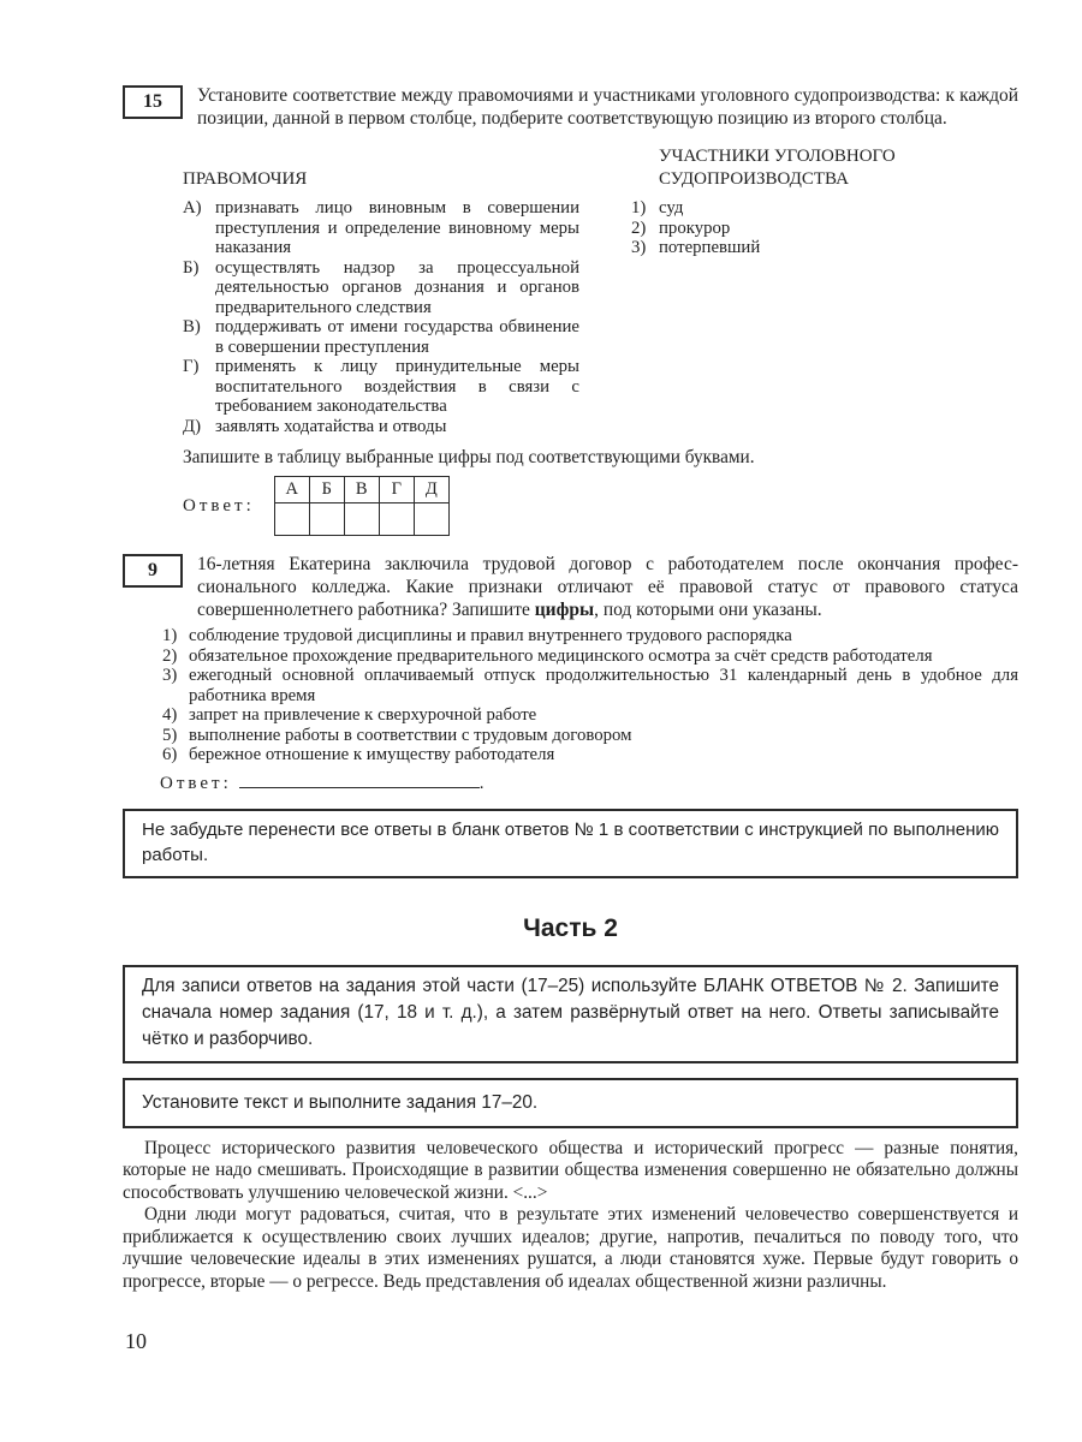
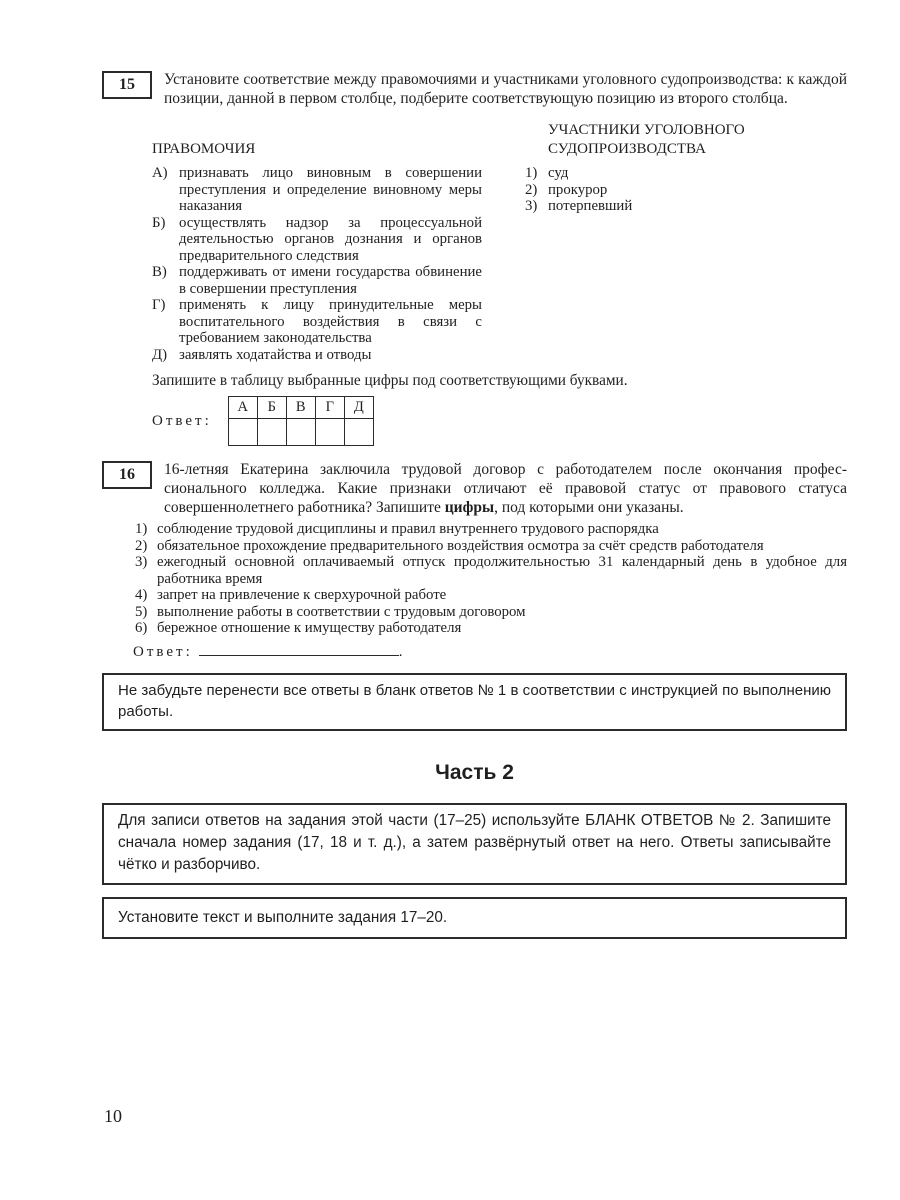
  15
  Установите соответствие между правомочиями и участниками уголовного судопроизводства: к каждой позиции, данной в первом столбце, подберите соответствующую позицию из вто­рого столбца.
  ПРАВОМОЧИЯ
  А)
  признавать лицо виновным в соверше­нии преступления и определение винов­ному меры наказания
  Б)
  осуществлять надзор за процессуальной деятельностью органов дознания и орга­нов предварительного следствия
  В)
  поддерживать от имени государства об­винение в совершении преступления
  Г)
  применять к лицу принудительные меры воспитательного воздействия в связи с требованием законодательства
  Д)
  заявлять ходатайства и отводы
  УЧАСТНИКИ УГОЛОВНОГО СУДОПРОИЗВОДСТВА
  1)
  суд
  2)
  прокурор
  3)
  потерпевший
  Запишите в таблицу выбранные цифры под соответствующими буквами.
  Ответ:
  А	Б	В	Г	Д
- 9
+ 16
  16-летняя Екатерина заключила трудовой договор с работодателем после окончания профес­ионального колледжа. Какие признаки отличают её правовой статус от правового статуса совершеннолетнего работника? Запишите цифры, под которыми они указаны.
  1)
  соблюдение трудовой дисциплины и правил внутреннего трудового распорядка
  2)
- обязательное прохождение предварительного медицинского осмотра за счёт средств ра­ботодателя
+ обязательное прохождение предварительного воздействия осмотра за счёт средств ра­ботодателя
  3)
  ежегодный основной оплачиваемый отпуск продолжительностью 31 календарный день в удобное для работника время
  4)
  запрет на привлечение к сверхурочной работе
  5)
  выполнение работы в соответствии с трудовым договором
  6)
  бережное отношение к имуществу работодателя
  Ответ: .
  Не забудьте перенести все ответы в бланк ответов № 1 в соответствии с инструкцией по выполне­нию работы.
  Часть 2
  Для записи ответов на задания этой части (17–25) используйте БЛАНК ОТВЕТОВ № 2. Запишите сначала номер задания (17, 18 и т. д.), а затем развёрнутый ответ на него. Ответы записывайте чётко и разборчиво.
  Установите текст и выполните задания 17–20.
- Процесс исторического развития человеческого общества и исторический прогресс — разные понятия, которые не надо смешивать. Происходящие в развитии общества изменения совершенно не обязательно должны способствовать улучшению человеческой жизни. <...>
- Одни люди могут радоваться, считая, что в результате этих изменений человечество совершен­ствуется и приближается к осуществлению своих лучших идеалов; другие, напротив, печалиться по поводу того, что лучшие человеческие идеалы в этих изменениях рушатся, а люди становятся хуже. Первые будут говорить о прогрессе, вторые — о регрессе. Ведь представления об идеалах общественной жизни различны.
  10
